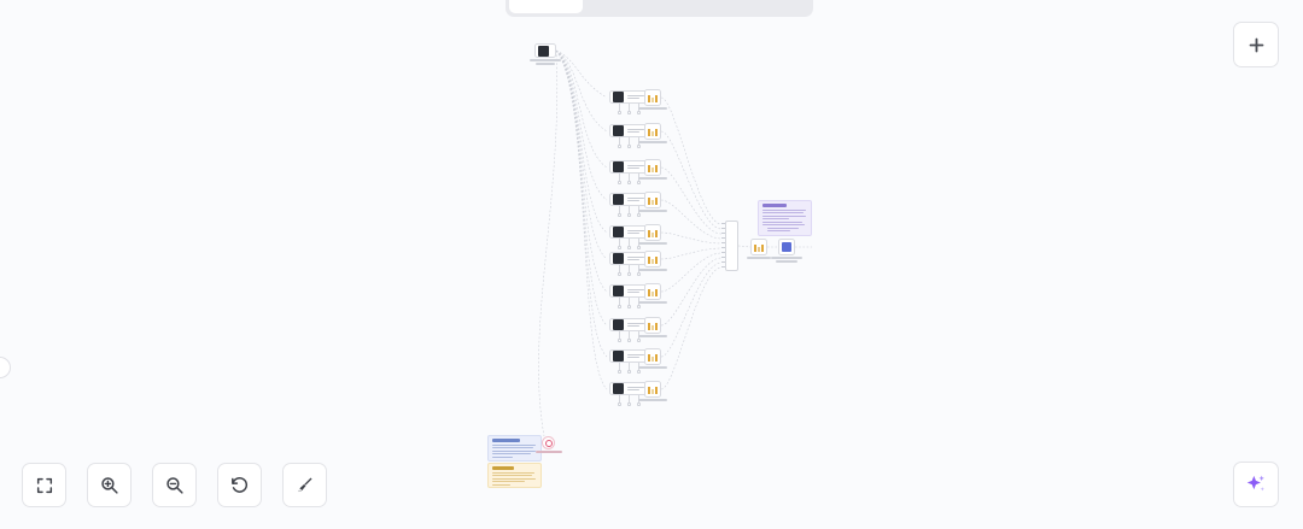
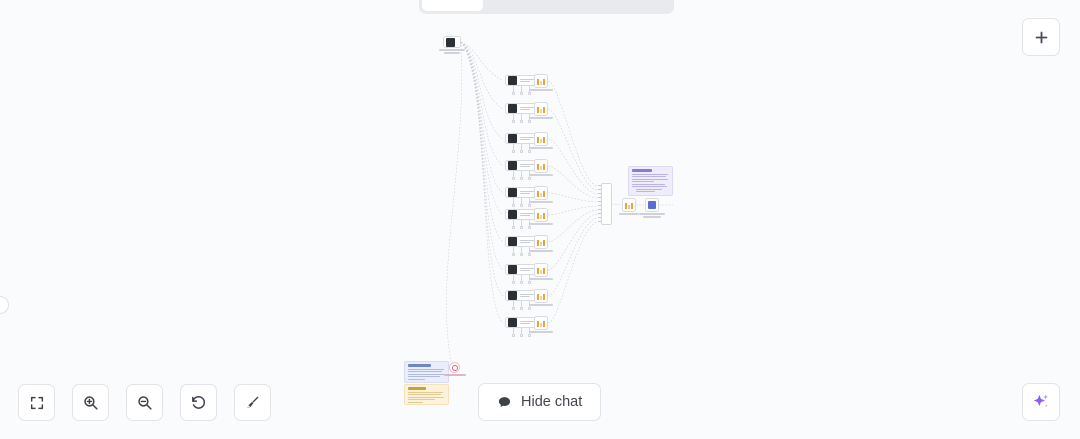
+ Hide chat
